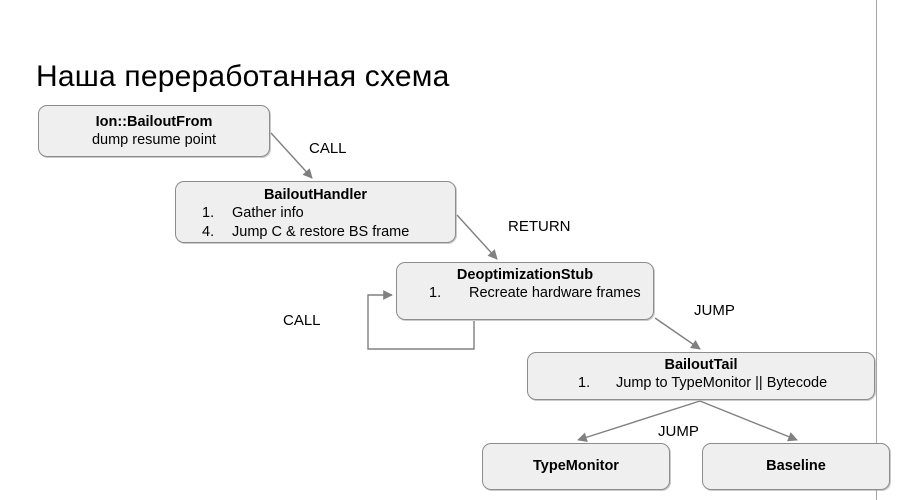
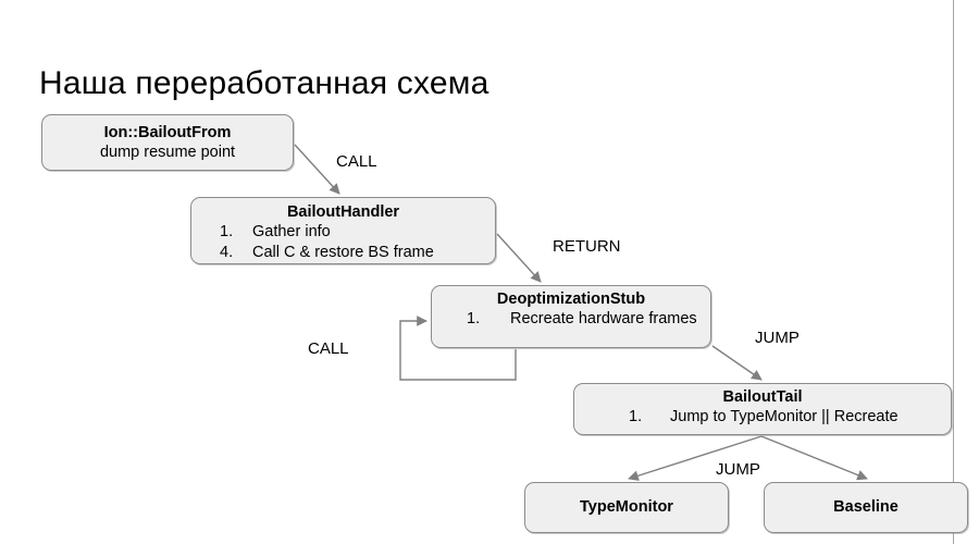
  Наша переработанная схема
  Ion::BailoutFrom
  dump resume point
  BailoutHandler
  1.
  Gather info
  4.
- Jump C & restore BS frame
+ Call C & restore BS frame
  DeoptimizationStub
  1.
  Recreate hardware frames
  BailoutTail
  1.
- Jump to TypeMonitor || Bytecode
+ Jump to TypeMonitor || Recreate
  TypeMonitor
  Baseline
  CALL
  RETURN
  CALL
  JUMP
  JUMP
